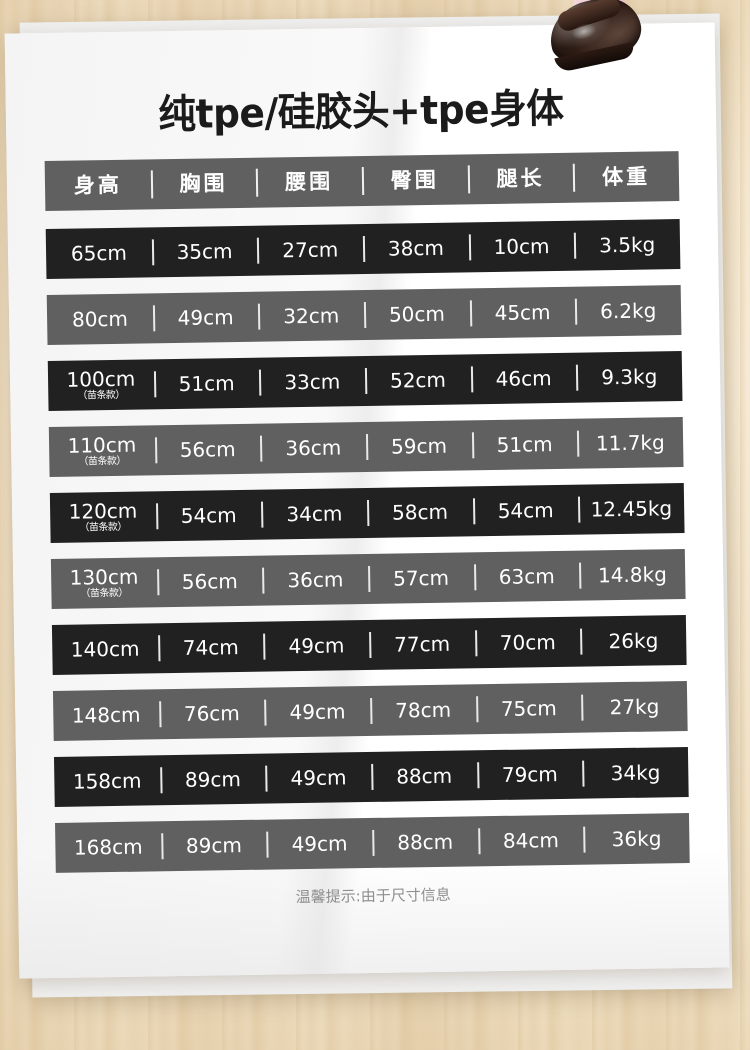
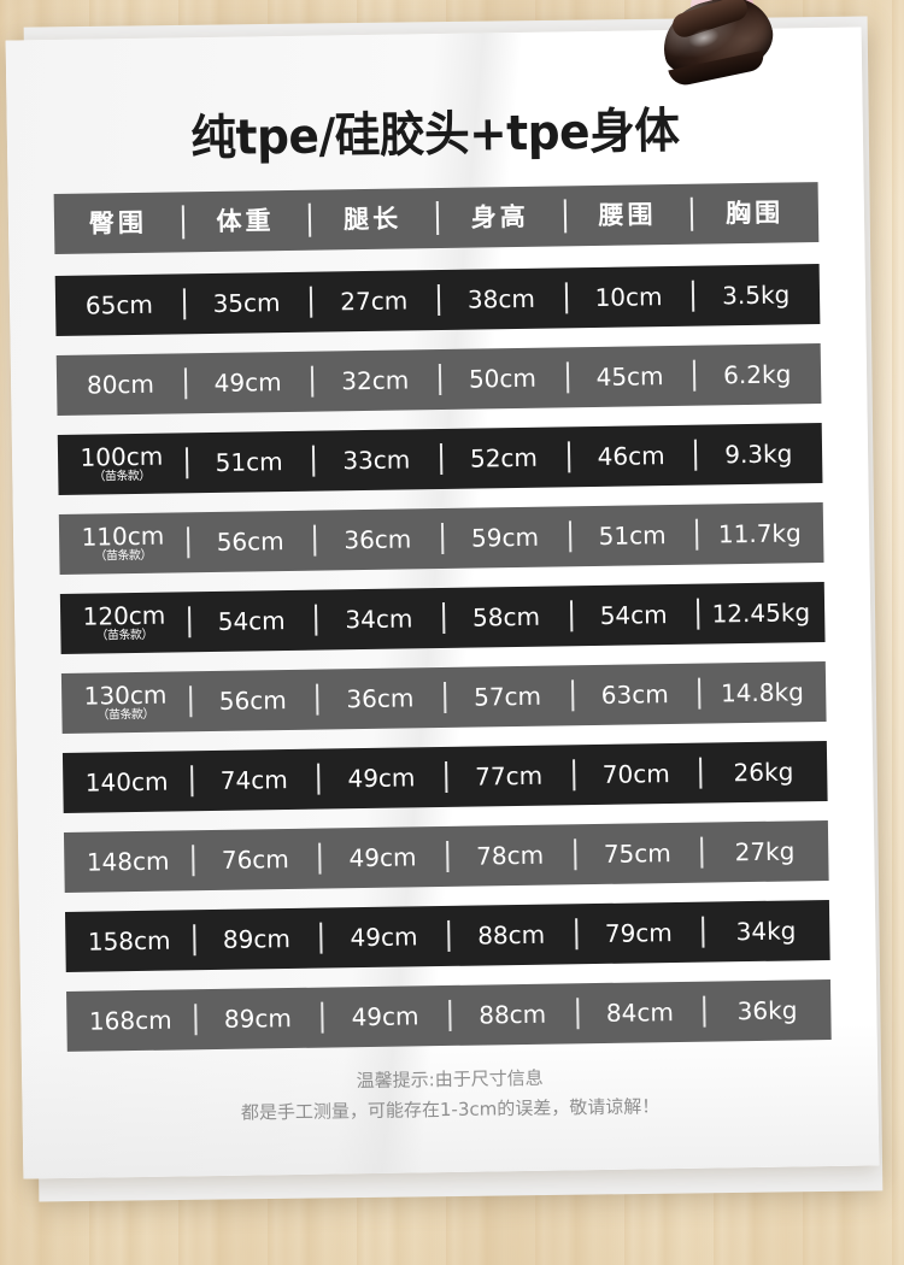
  纯tpe/硅胶头+tpe身体
- 身高
+ 臀围
- 胸围
+ 体重
- 腰围
+ 腿长
- 臀围
+ 身高
- 腿长
+ 腰围
- 体重
+ 胸围
  65cm
  35cm
  27cm
  38cm
  10cm
  3.5kg
  80cm
  49cm
  32cm
  50cm
  45cm
  6.2kg
  100cm
  （苗条款）
  51cm
  33cm
  52cm
  46cm
  9.3kg
  110cm
  （苗条款）
  56cm
  36cm
  59cm
  51cm
  11.7kg
  120cm
  （苗条款）
  54cm
  34cm
  58cm
  54cm
  12.45kg
  130cm
  （苗条款）
  56cm
  36cm
  57cm
  63cm
  14.8kg
  140cm
  74cm
  49cm
  77cm
  70cm
  26kg
  148cm
  76cm
  49cm
  78cm
  75cm
  27kg
  158cm
  89cm
  49cm
  88cm
  79cm
  34kg
  168cm
  89cm
  49cm
  88cm
  84cm
  36kg
  温馨提示:由于尺寸信息
+ 都是手工测量，可能存在1-3cm的误差，敬请谅解！
